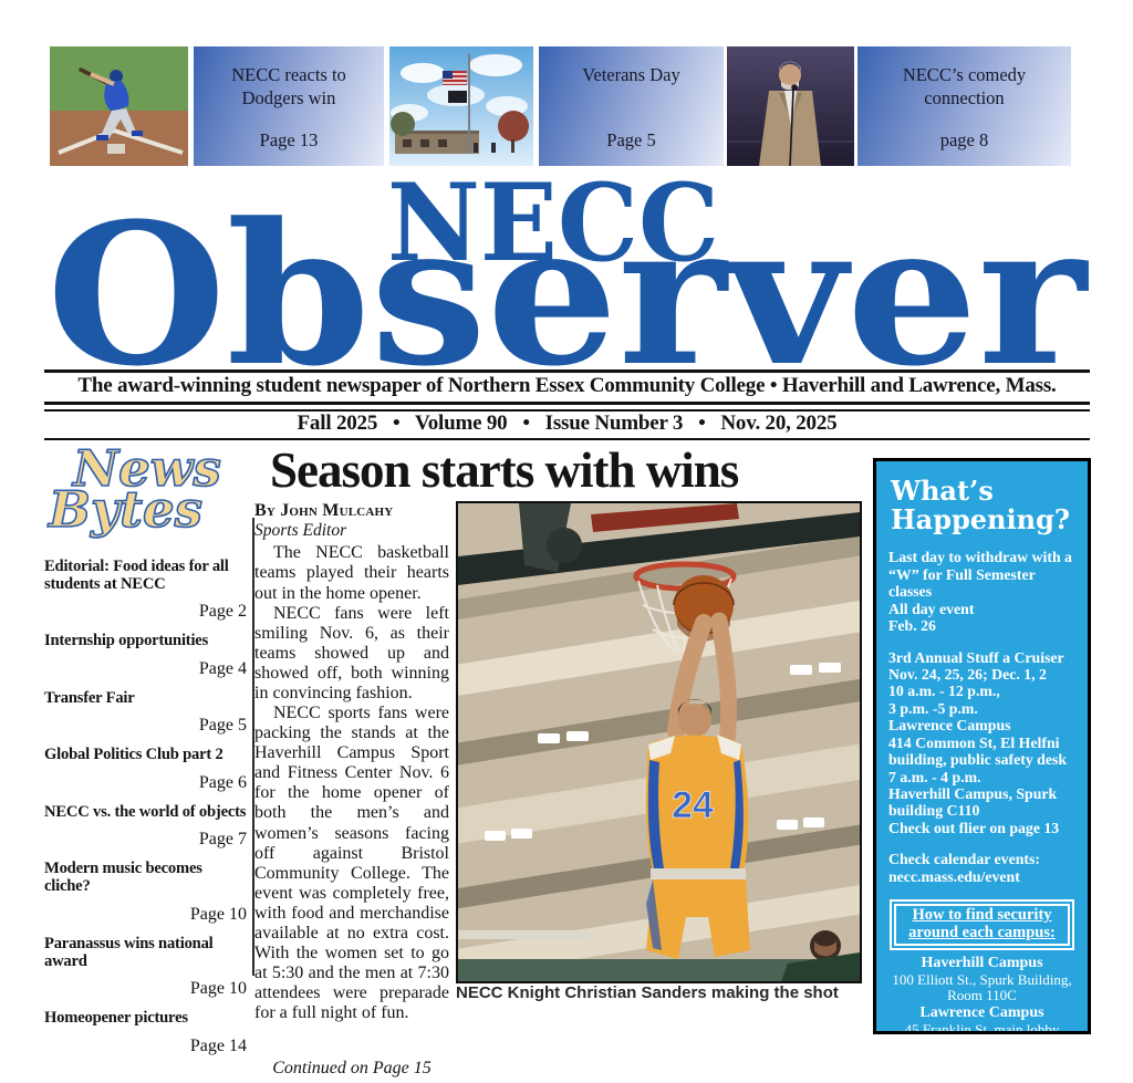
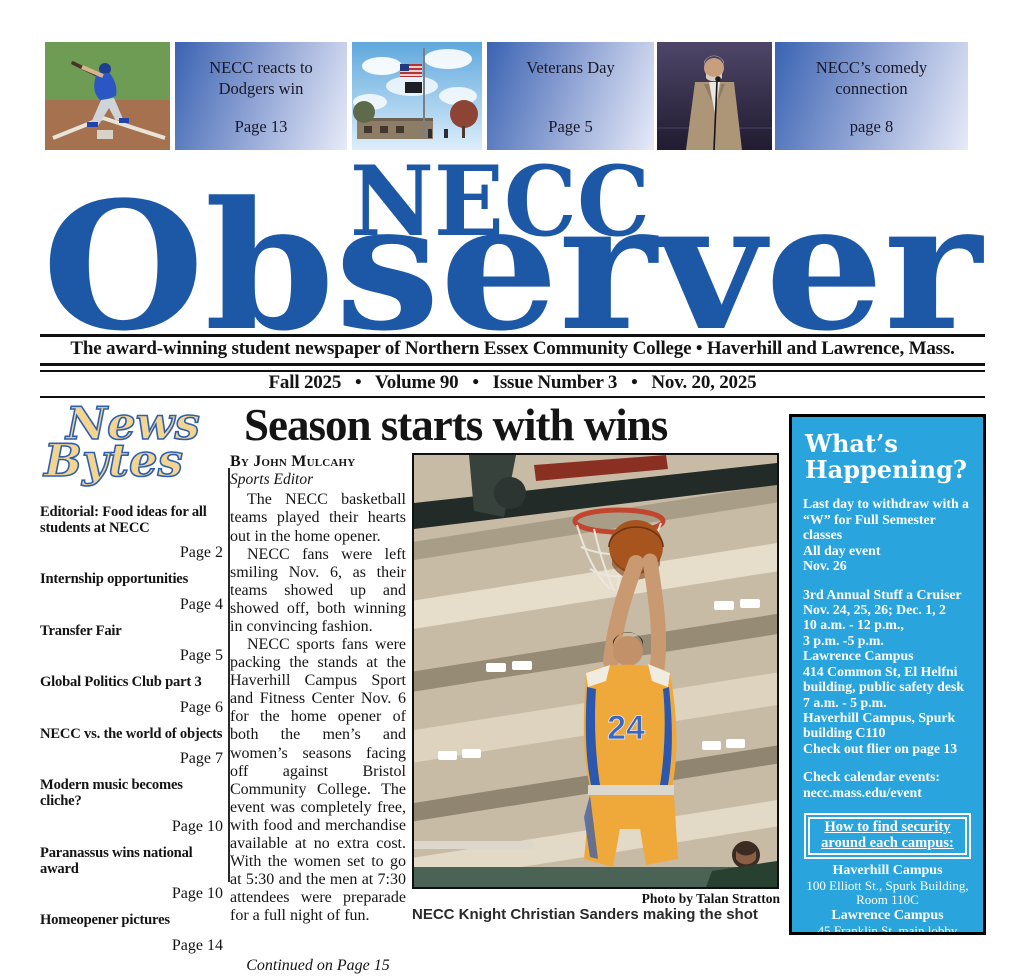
  NECC reacts to
  Dodgers win
  Page 13
  Veterans Day
  Page 5
  NECC’s comedy
  connection
  page 8
  NECC
  Observer
  The award-winning student newspaper of Northern Essex Community College • Haverhill and Lawrence, Mass.
  Fall 2025 • Volume 90 • Issue Number 3 • Nov. 20, 2025
  News
  Bytes
  Editorial: Food ideas for all students at NECC
  Page 2
  Internship opportunities
  Page 4
  Transfer Fair
  Page 5
- Global Politics Club part 2
+ Global Politics Club part 3
  Page 6
  NECC vs. the world of objects
  Page 7
  Modern music becomes cliche?
  Page 10
  Paranassus wins national award
  Page 10
  Homeopener pictures
  Page 14
  Season starts with wins
  By John Mulcahy
  Sports Editor
  The NECC basketball teams played their hearts out in the home opener.
  NECC fans were left smiling Nov. 6, as their teams showed up and showed off, both winning in convincing fashion.
  NECC sports fans were packing the stands at the Haverhill Campus Sport and Fitness Center Nov. 6 for the home opener of both the men’s and women’s seasons facing off against Bristol Community College. The event was completely free, with food and merchandise available at no extra cost. With the women set to go at 5:30 and the men at 7:30 attendees were preparade for a full night of fun.
  Continued on Page 15
  24
+ Photo by Talan Stratton
  NECC Knight Christian Sanders making the shot
  What’s Happening?
  Last day to withdraw with a “W” for Full Semester classes
  All day event
- Feb. 26
+ Nov. 26
  3rd Annual Stuff a Cruiser
  Nov. 24, 25, 26; Dec. 1, 2
  10 a.m. - 12 p.m.,
  3 p.m. -5 p.m.
  Lawrence Campus
  414 Common St, El Helfni building, public safety desk
- 7 a.m. - 4 p.m.
+ 7 a.m. - 5 p.m.
  Haverhill Campus, Spurk building C110
  Check out flier on page 13
  Check calendar events:
  necc.mass.edu/event
  How to find security around each campus:
  Haverhill Campus
  100 Elliott St., Spurk Building, Room 110C
  Lawrence Campus
  45 Franklin St. main lobby
